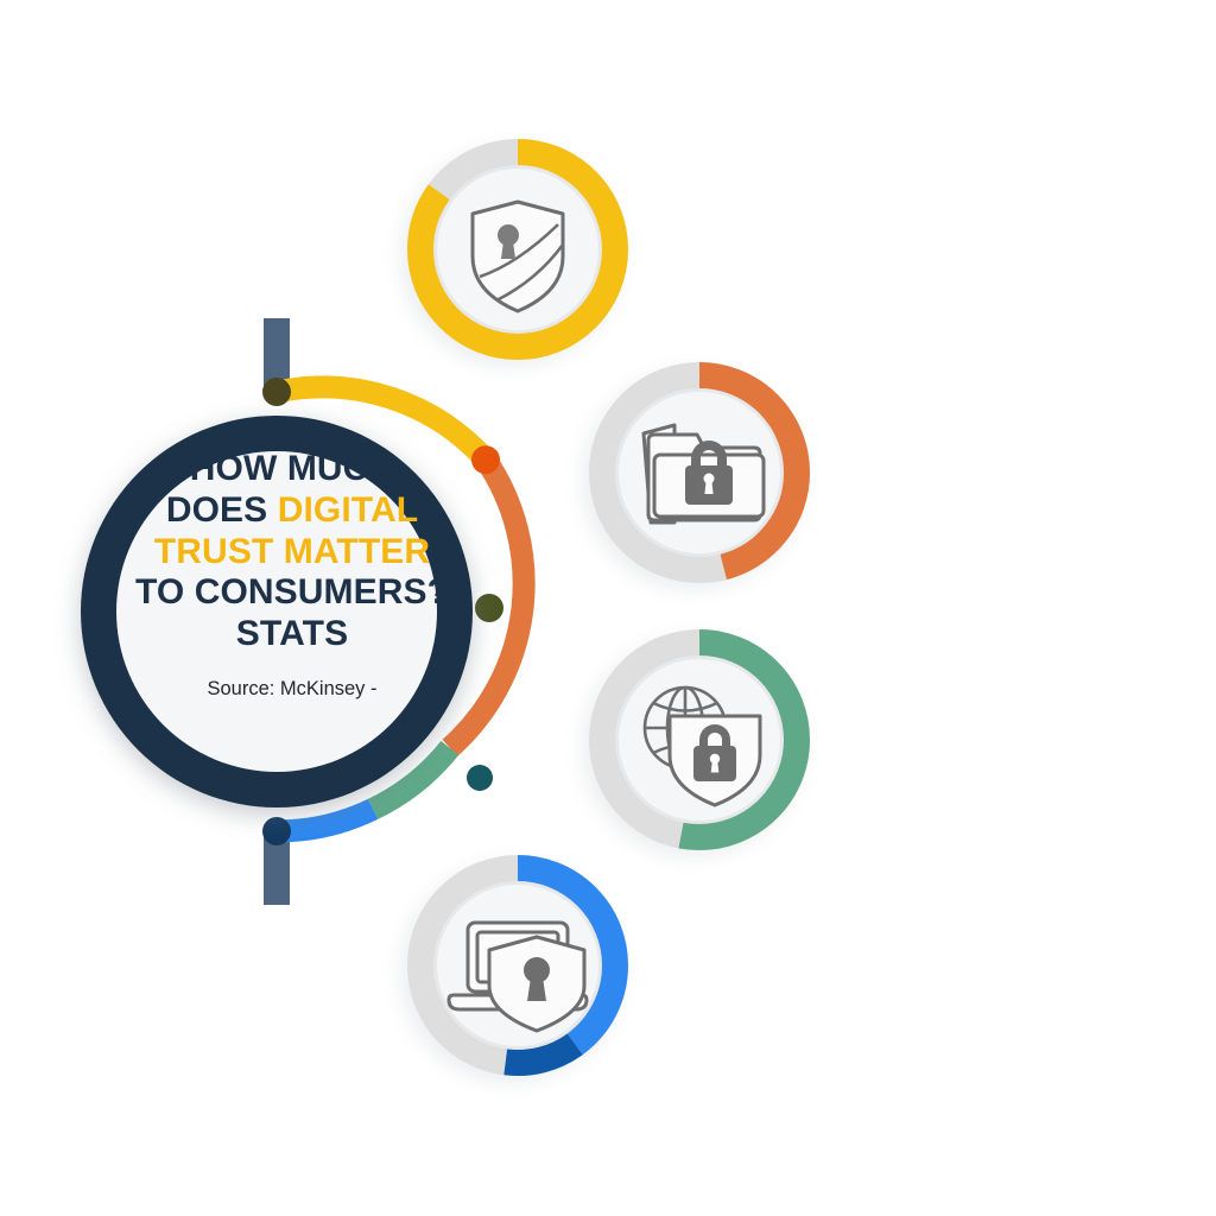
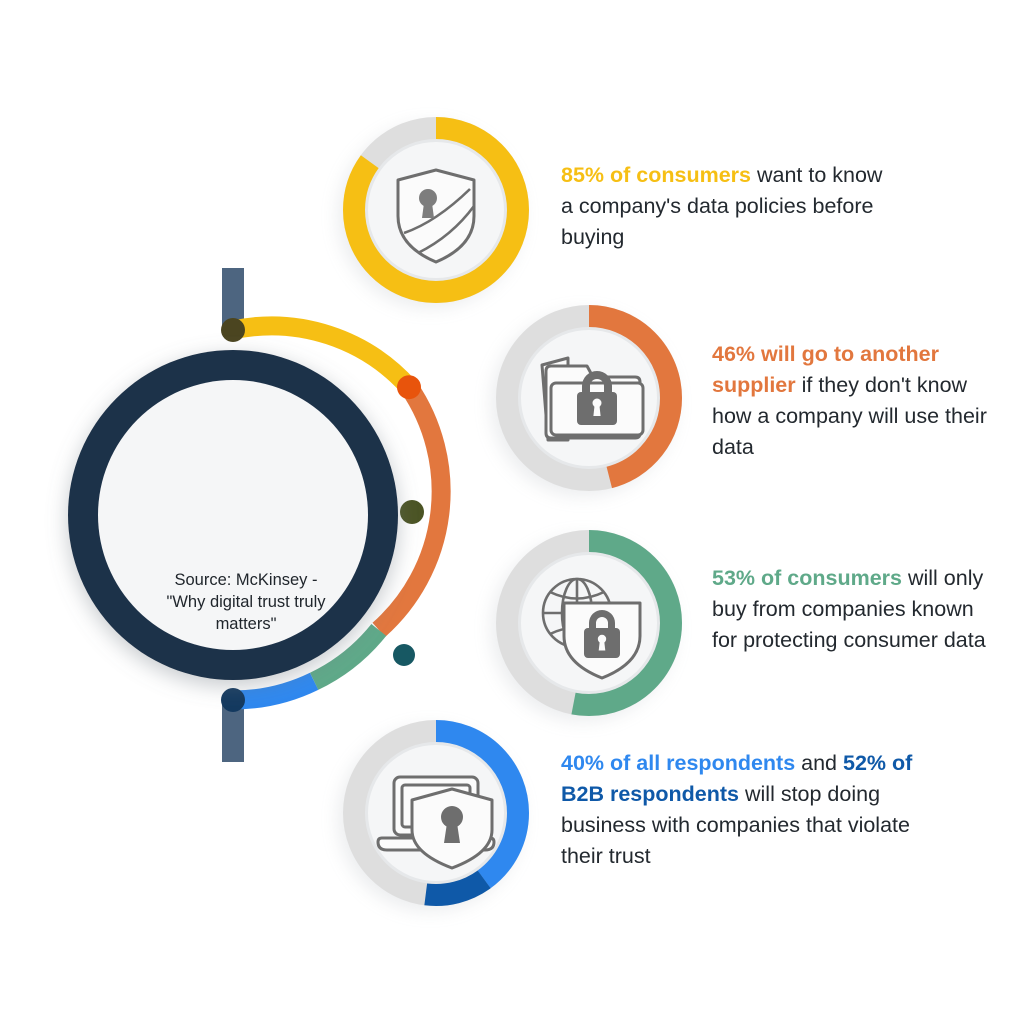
- HOW MUCH
- DOES DIGITAL
- TRUST MATTER
- TO CONSUMERS?
- STATS
  Source: McKinsey -
+ "Why digital trust truly
+ matters"
+ 85% of consumers want to know a company's data policies before buying
+ 46% will go to another supplier if they don't know how a company will use their data
+ 53% of consumers will only buy from companies known for protecting consumer data
+ 40% of all respondents and 52% of B2B respondents will stop doing business with companies that violate their trust
